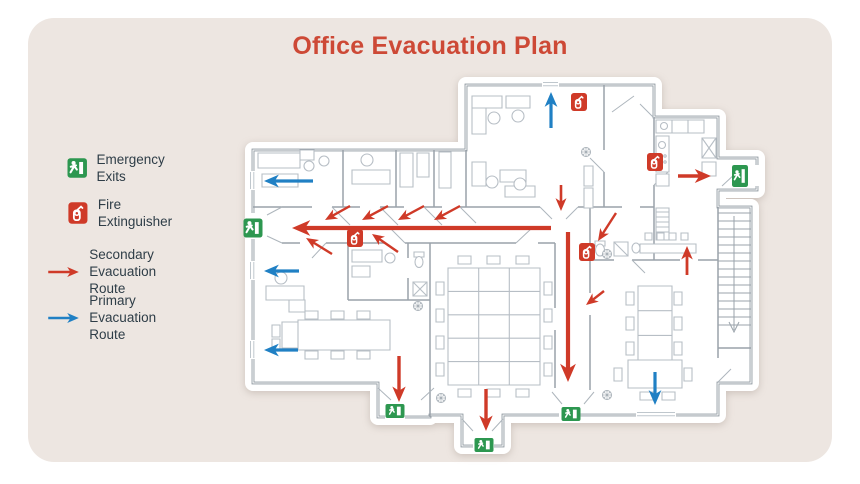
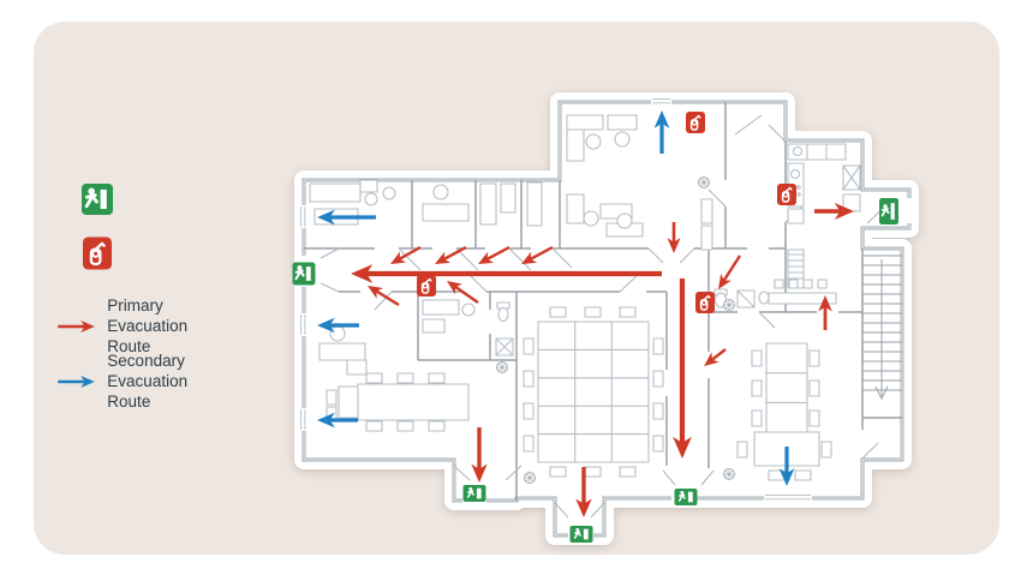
- Office Evacuation Plan
- Emergency Exits
- Fire Extinguisher
- Secondary
+ Primary
  Evacuation Route
- Primary
+ Secondary
  Evacuation Route
